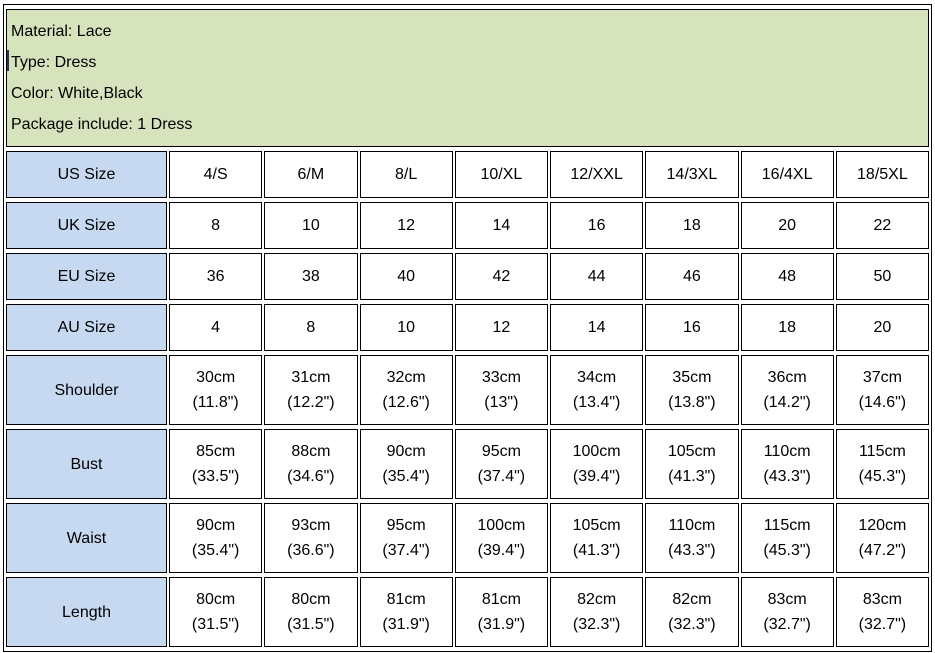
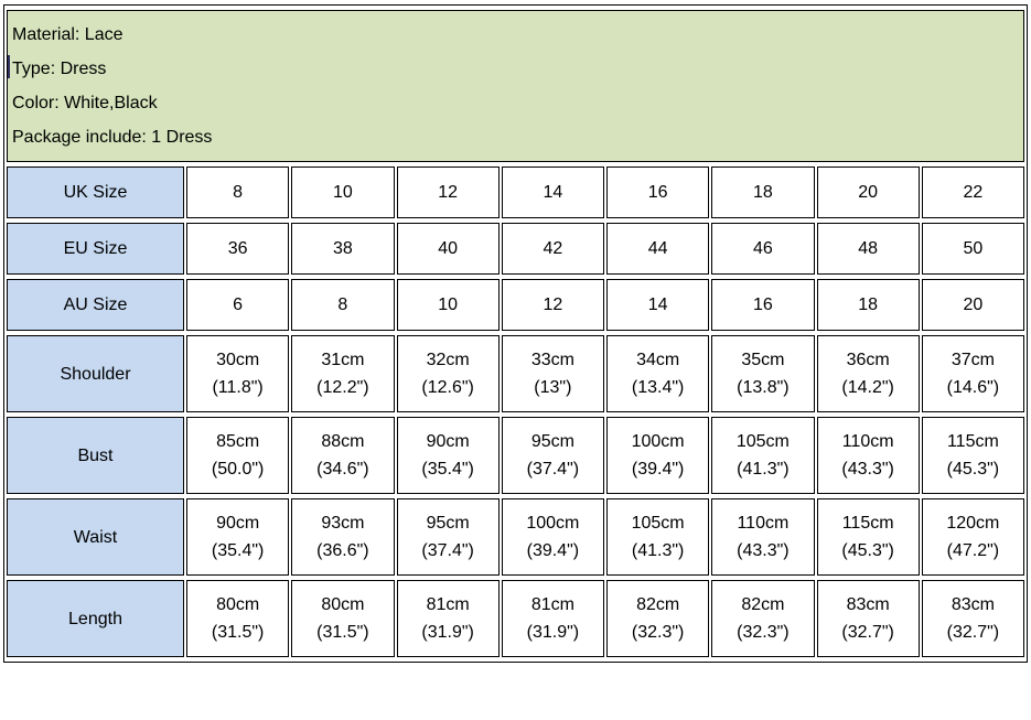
  Material: Lace Type: Dress Color: White,Black Package include: 1 Dress
- US Size	4/S	6/M	8/L	10/XL	12/XXL	14/3XL	16/4XL	18/5XL
  UK Size	8	10	12	14	16	18	20	22
  EU Size	36	38	40	42	44	46	48	50
- AU Size	4	8	10	12	14	16	18	20
+ AU Size	6	8	10	12	14	16	18	20
  Shoulder	30cm (11.8")	31cm (12.2")	32cm (12.6")	33cm (13")	34cm (13.4")	35cm (13.8")	36cm (14.2")	37cm (14.6")
- Bust	85cm (33.5")	88cm (34.6")	90cm (35.4")	95cm (37.4")	100cm (39.4")	105cm (41.3")	110cm (43.3")	115cm (45.3")
+ Bust	85cm (50.0")	88cm (34.6")	90cm (35.4")	95cm (37.4")	100cm (39.4")	105cm (41.3")	110cm (43.3")	115cm (45.3")
  Waist	90cm (35.4")	93cm (36.6")	95cm (37.4")	100cm (39.4")	105cm (41.3")	110cm (43.3")	115cm (45.3")	120cm (47.2")
  Length	80cm (31.5")	80cm (31.5")	81cm (31.9")	81cm (31.9")	82cm (32.3")	82cm (32.3")	83cm (32.7")	83cm (32.7")
